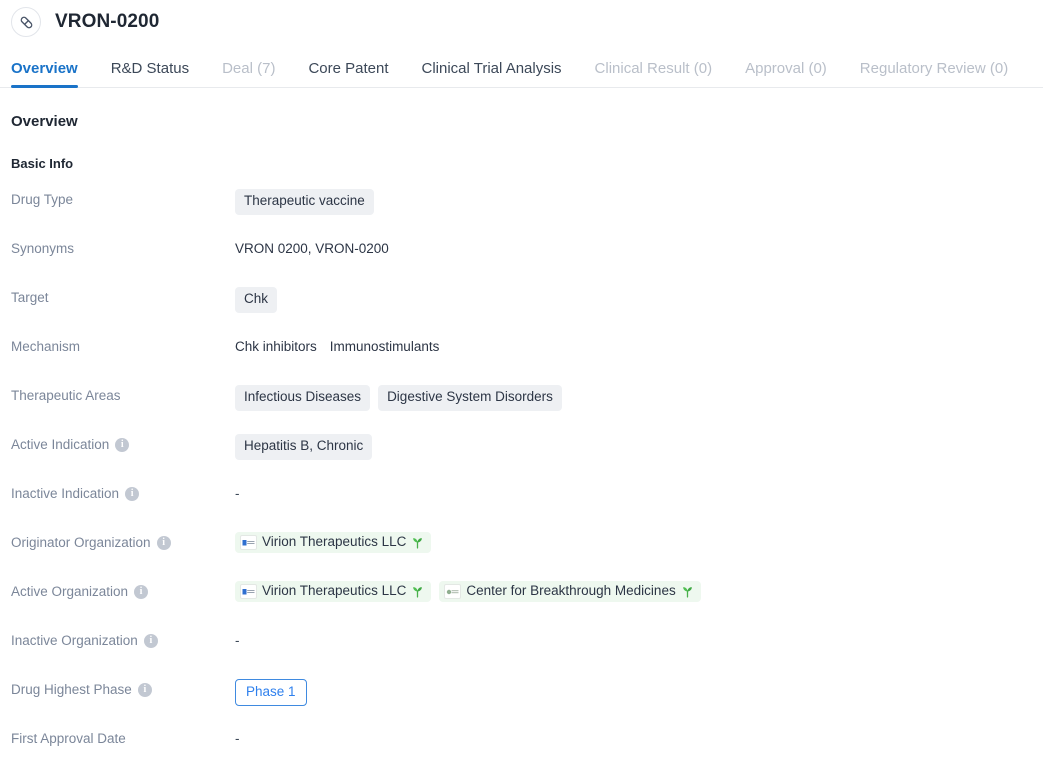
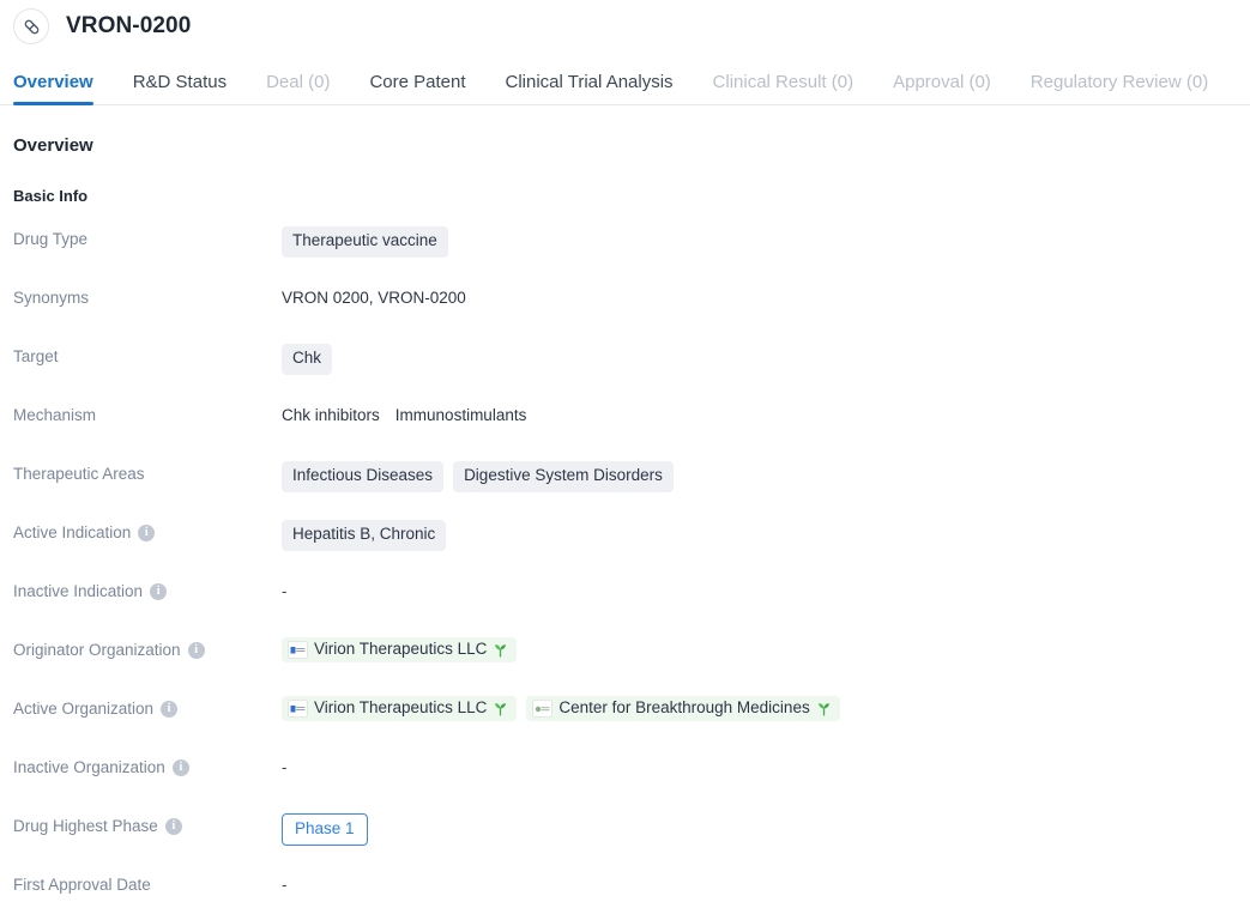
  VRON-0200
  Overview
  R&D Status
- Deal (7)
+ Deal (0)
  Core Patent
  Clinical Trial Analysis
  Clinical Result (0)
  Approval (0)
  Regulatory Review (0)
  Overview
  Basic Info
  Drug Type
  Therapeutic vaccine
  Synonyms
  VRON 0200, VRON-0200
  Target
  Chk
  Mechanism
  Chk inhibitors
  Immunostimulants
  Therapeutic Areas
  Infectious Diseases
  Digestive System Disorders
  Active Indication
  i
  Hepatitis B, Chronic
  Inactive Indication
  i
  -
  Originator Organization
  i
  Virion Therapeutics LLC
  Active Organization
  i
  Virion Therapeutics LLC
  Center for Breakthrough Medicines
  Inactive Organization
  i
  -
  Drug Highest Phase
  i
  Phase 1
  First Approval Date
  -
